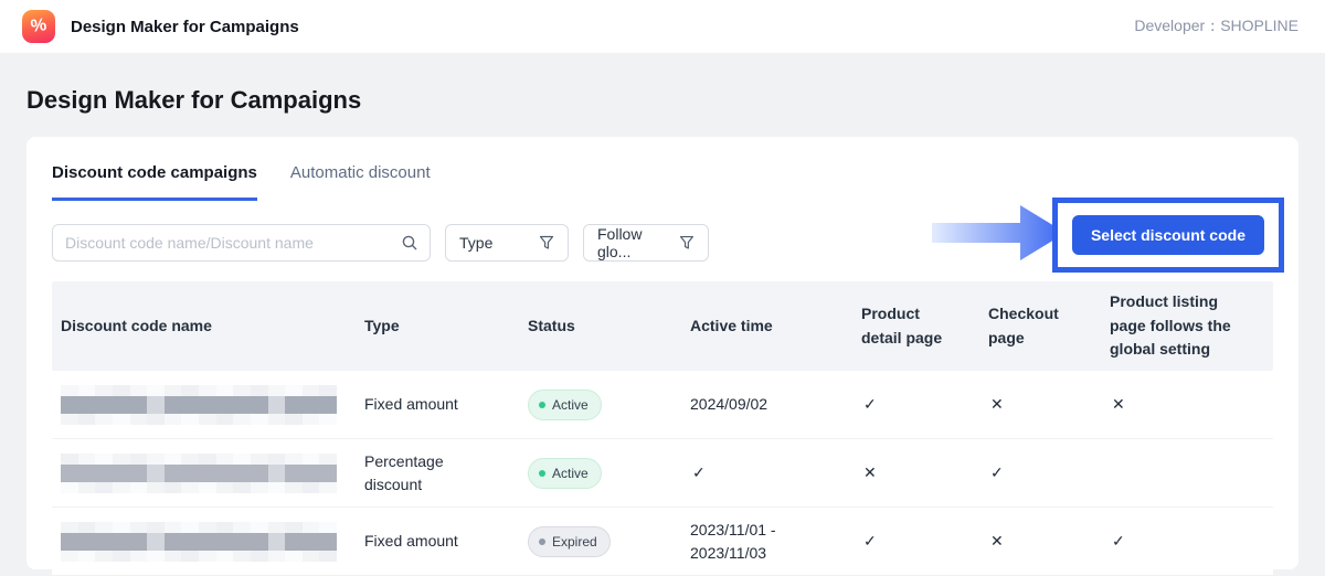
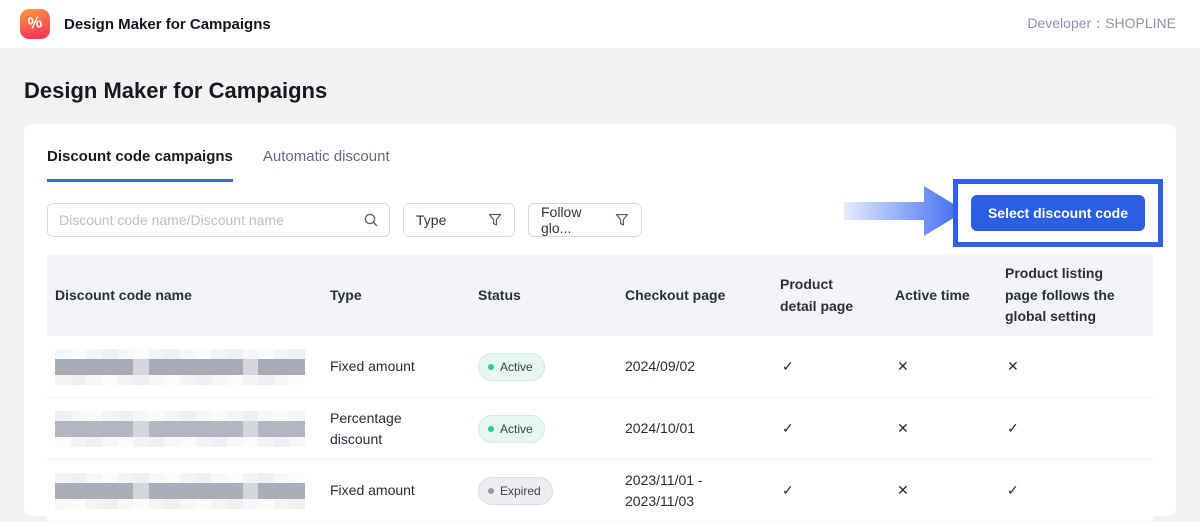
  Design Maker for Campaigns
  Developer：SHOPLINE
  Design Maker for Campaigns
  Discount code campaigns
  Automatic discount
  Discount code name/Discount name
  Type
  Follow glo...
  Select discount code
  Discount code name
  Type
  Status
- Active time
+ Checkout page
  Product detail page
- Checkout page
+ Active time
  Product listing page follows the global setting
  Fixed amount
  Active
  2024/09/02
  ✓
  ✕
  ✕
  Percentage discount
  Active
+ 2024/10/01
  ✓
  ✕
  ✓
  Fixed amount
  Expired
  2023/11/01 - 2023/11/03
  ✓
  ✕
  ✓
